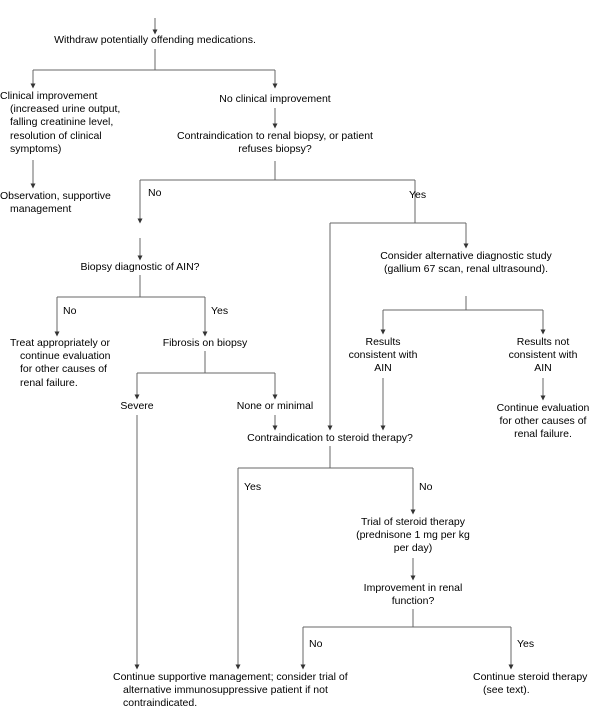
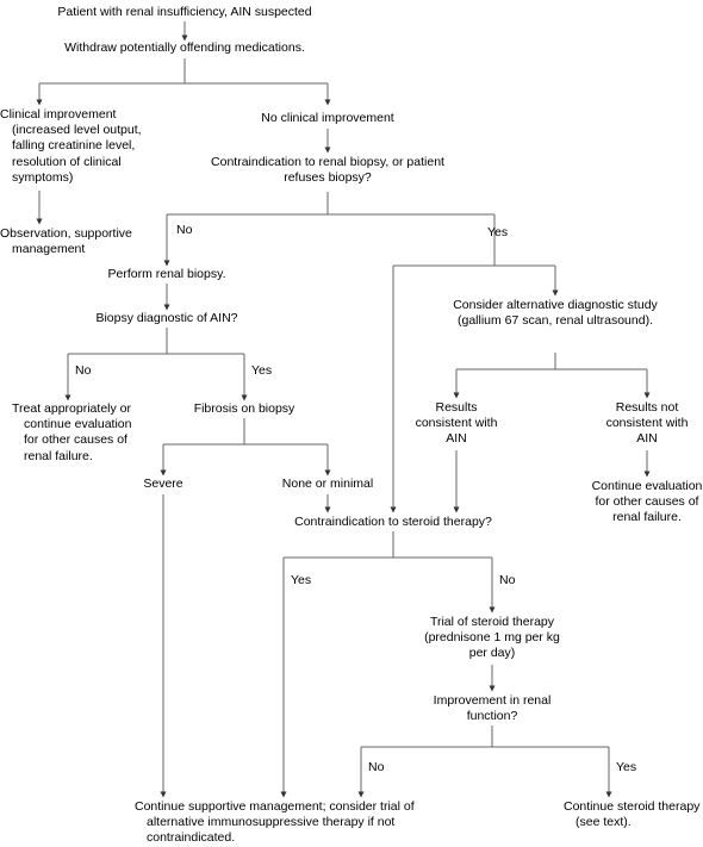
+ Patient with renal insufficiency, AIN suspected
  Withdraw potentially offending medications.
- Clinical improvement (increased urine output, falling creatinine level, resolution of clinical symptoms)
+ Clinical improvement (increased level output, falling creatinine level, resolution of clinical symptoms)
  No clinical improvement
  Observation, supportive management
  Contraindication to renal biopsy, or patient refuses biopsy?
+ Perform renal biopsy.
  Consider alternative diagnostic study (gallium 67 scan, renal ultrasound).
  Biopsy diagnostic of AIN?
  Treat appropriately or continue evaluation for other causes of renal failure.
  Fibrosis on biopsy
  Results consistent with AIN
  Results not consistent with AIN
  Severe
  None or minimal
  Continue evaluation for other causes of renal failure.
  Contraindication to steroid therapy?
  Trial of steroid therapy (prednisone 1 mg per kg per day)
  Improvement in renal function?
- Continue supportive management; consider trial of alternative immunosuppressive patient if not contraindicated.
+ Continue supportive management; consider trial of alternative immunosuppressive therapy if not contraindicated.
  Continue steroid therapy (see text).
  No
  Yes
  No
  Yes
  Yes
  No
  No
  Yes
